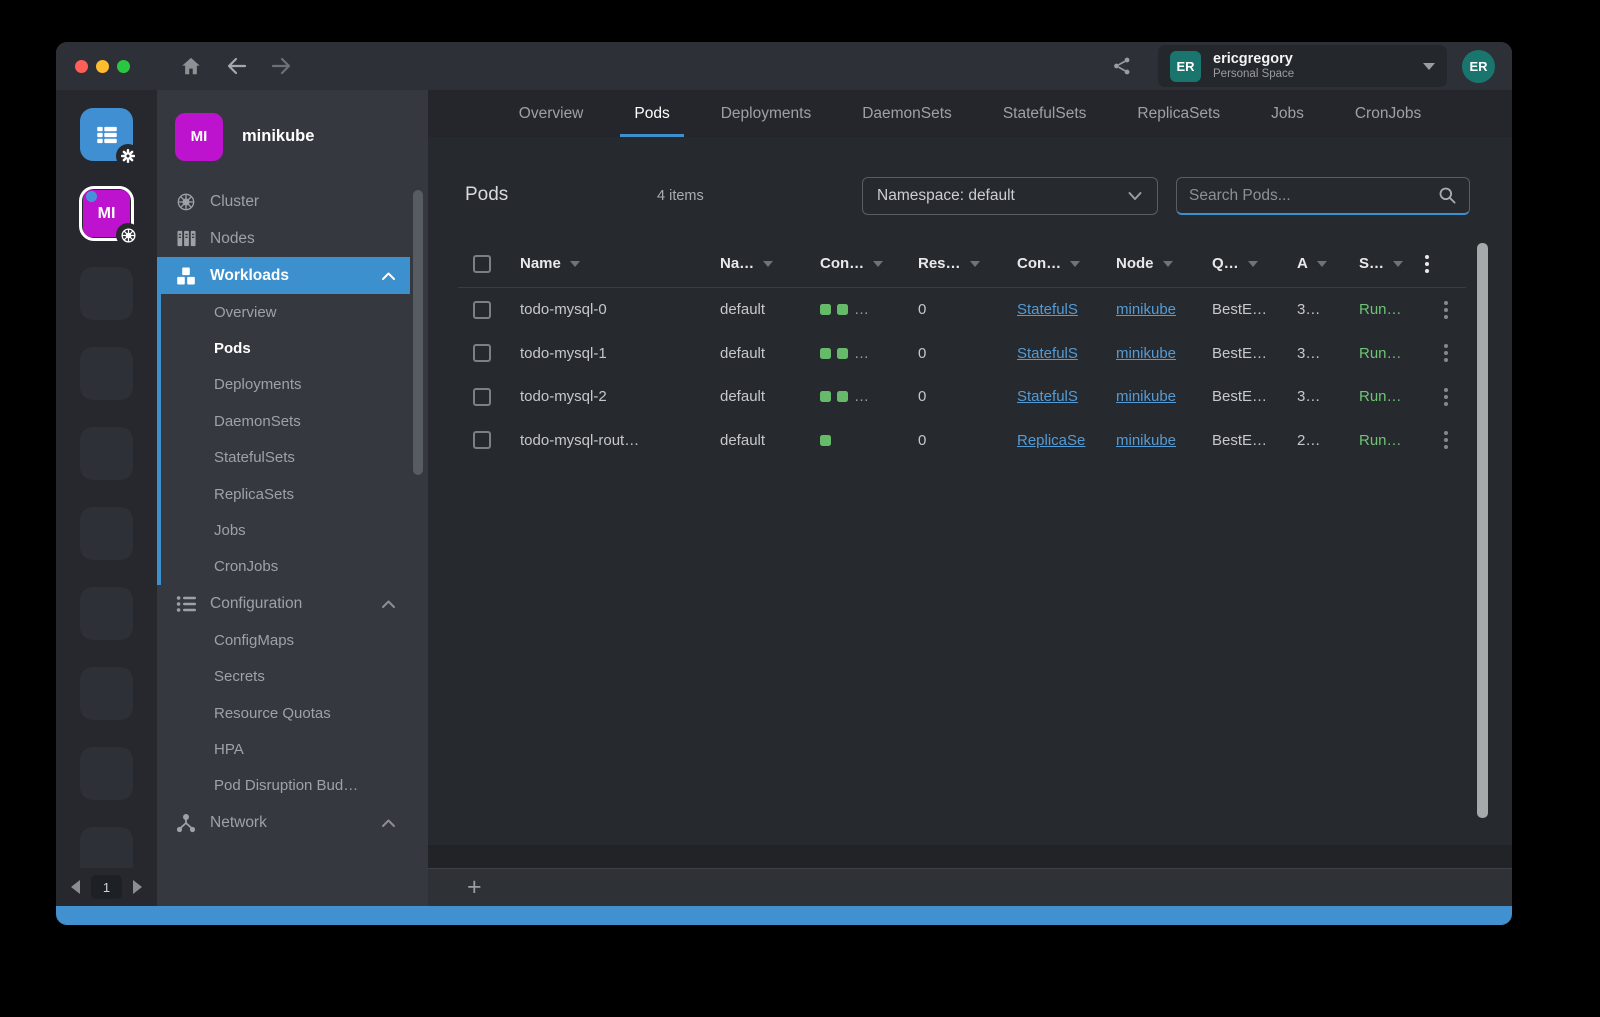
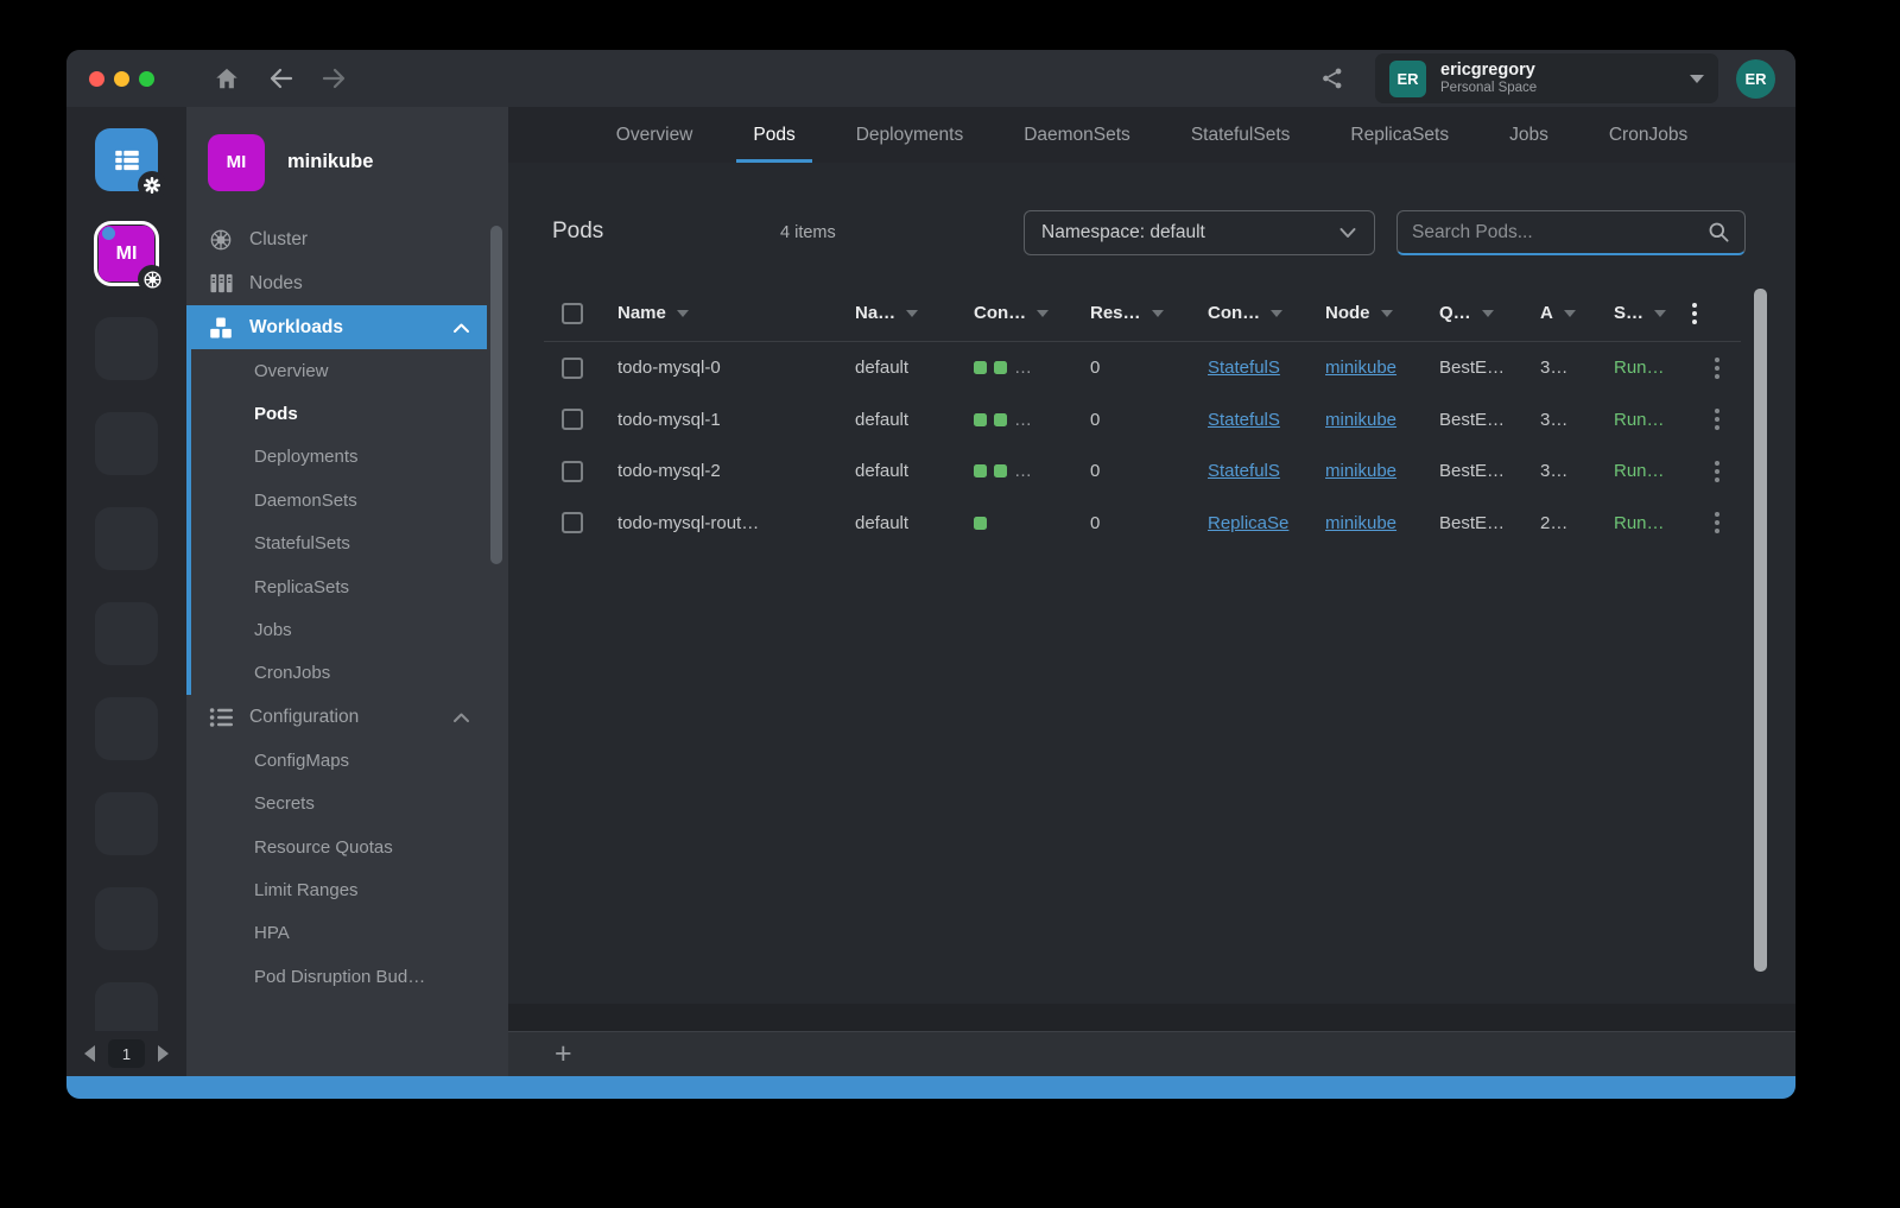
  ER
  ericgregory
  Personal Space
  ER
  MI
  1
  MI
  minikube
  Cluster
  Nodes
  Workloads
  Overview
  Pods
  Deployments
  DaemonSets
  StatefulSets
  ReplicaSets
  Jobs
  CronJobs
  Configuration
  ConfigMaps
  Secrets
  Resource Quotas
+ Limit Ranges
  HPA
  Pod Disruption Bud…
- Network
  Overview
  Pods
  Deployments
  DaemonSets
  StatefulSets
  ReplicaSets
  Jobs
  CronJobs
  Pods
  4 items
  Namespace: default
  Search Pods...
  Name
  Na…
  Con…
  Res…
  Con…
  Node
  Q…
  A
  S…
  todo-mysql-0
  default
  …
  0
  StatefulS
  minikube
  BestE…
  3…
  Run…
  todo-mysql-1
  default
  …
  0
  StatefulS
  minikube
  BestE…
  3…
  Run…
  todo-mysql-2
  default
  …
  0
  StatefulS
  minikube
  BestE…
  3…
  Run…
  todo-mysql-rout…
  default
  0
  ReplicaSe
  minikube
  BestE…
  2…
  Run…
  +
